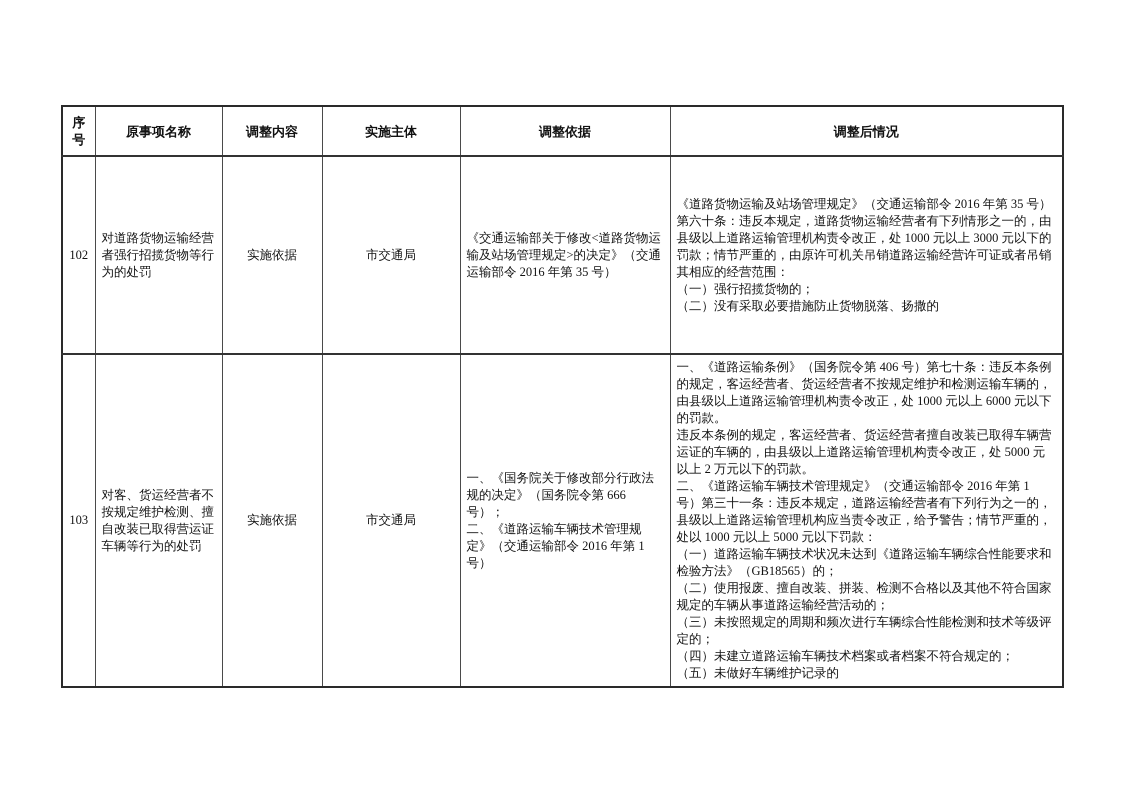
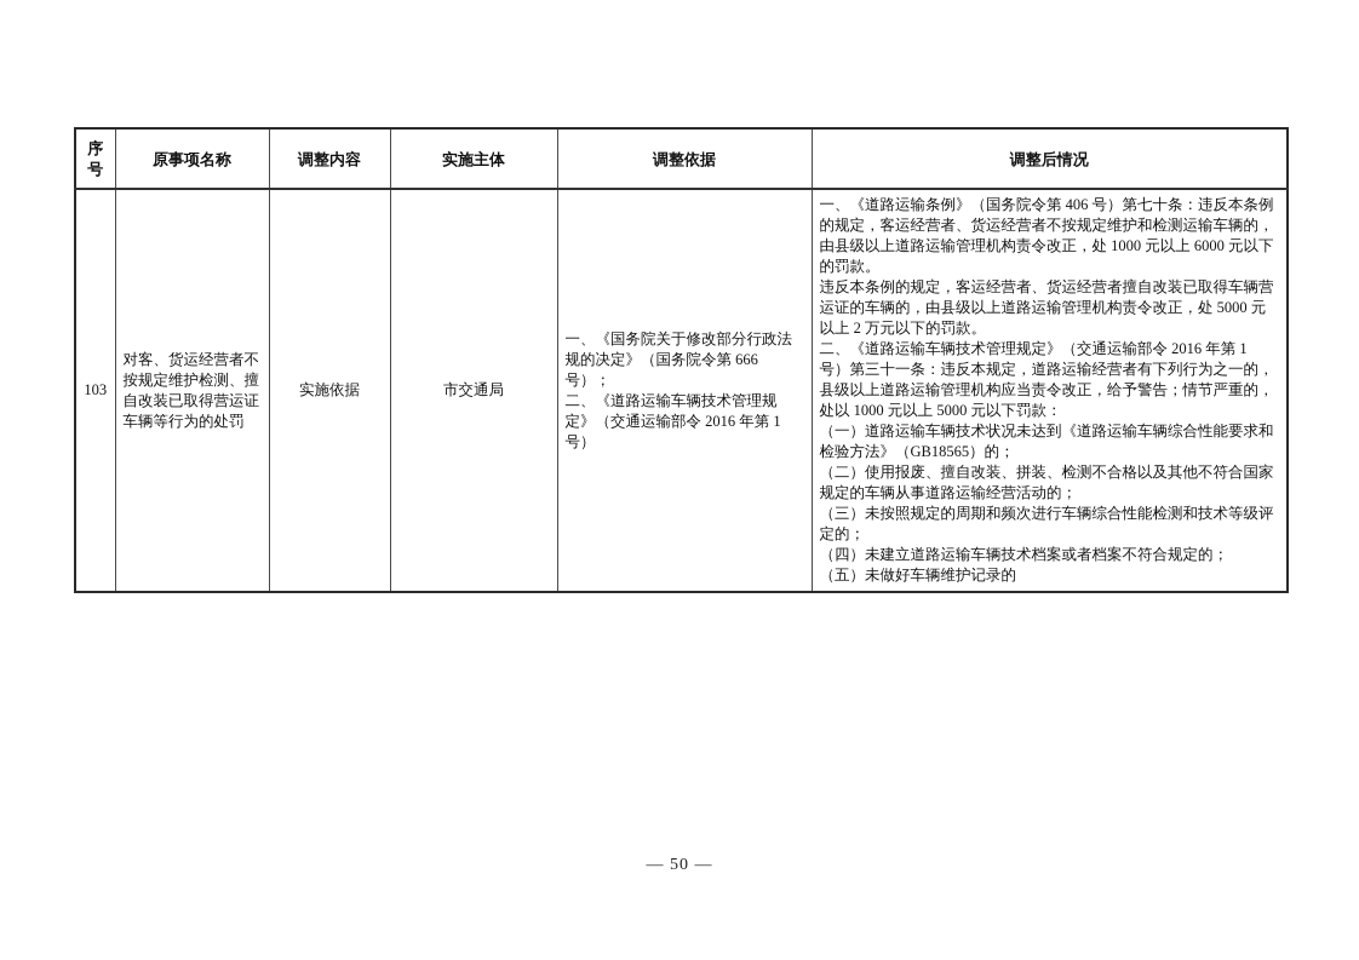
  序号	原事项名称	调整内容	实施主体	调整依据	调整后情况
- 102	对道路货物运输经营者强行招揽货物等行为的处罚	实施依据	市交通局	《交通运输部关于修改<道路货物运输及站场管理规定>的决定》（交通运输部令 2016 年第 35 号）	《道路货物运输及站场管理规定》（交通运输部令 2016 年第 35 号）第六十条：违反本规定，道路货物运输经营者有下列情形之一的，由县级以上道路运输管理机构责令改正，处 1000 元以上 3000 元以下的罚款；情节严重的，由原许可机关吊销道路运输经营许可证或者吊销其相应的经营范围： （一）强行招揽货物的； （二）没有采取必要措施防止货物脱落、扬撒的
  103	对客、货运经营者不按规定维护检测、擅自改装已取得营运证车辆等行为的处罚	实施依据	市交通局	一、《国务院关于修改部分行政法规的决定》（国务院令第 666 号）； 二、《道路运输车辆技术管理规定》（交通运输部令 2016 年第 1 号）	一、《道路运输条例》（国务院令第 406 号）第七十条：违反本条例的规定，客运经营者、货运经营者不按规定维护和检测运输车辆的，由县级以上道路运输管理机构责令改正，处 1000 元以上 6000 元以下的罚款。 违反本条例的规定，客运经营者、货运经营者擅自改装已取得车辆营运证的车辆的，由县级以上道路运输管理机构责令改正，处 5000 元以上 2 万元以下的罚款。 二、《道路运输车辆技术管理规定》（交通运输部令 2016 年第 1 号）第三十一条：违反本规定，道路运输经营者有下列行为之一的，县级以上道路运输管理机构应当责令改正，给予警告；情节严重的，处以 1000 元以上 5000 元以下罚款： （一）道路运输车辆技术状况未达到《道路运输车辆综合性能要求和检验方法》（GB18565）的； （二）使用报废、擅自改装、拼装、检测不合格以及其他不符合国家规定的车辆从事道路运输经营活动的； （三）未按照规定的周期和频次进行车辆综合性能检测和技术等级评定的； （四）未建立道路运输车辆技术档案或者档案不符合规定的； （五）未做好车辆维护记录的
+ — 50 —
